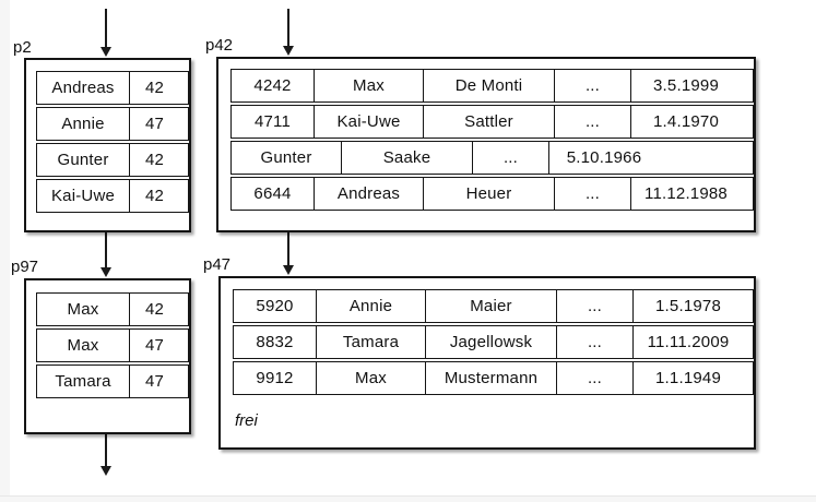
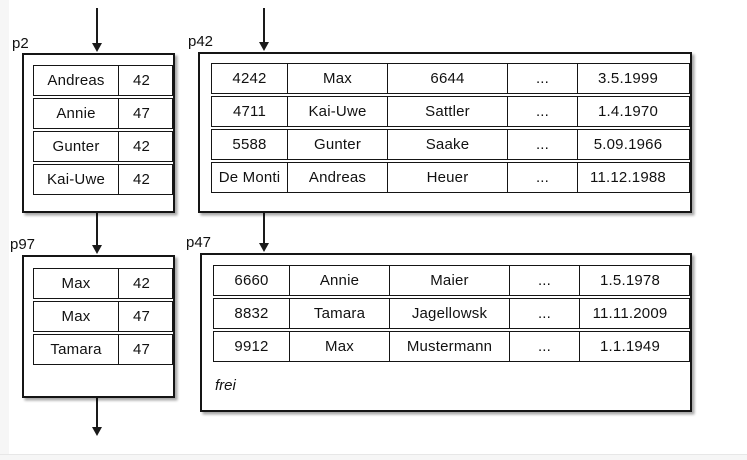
  p2
  Andreas
  42
  Annie
  47
  Gunter
  42
  Kai-Uwe
  42
  p42
  4242
  Max
- De Monti
+ 6644
  ...
  3.5.1999
  4711
  Kai-Uwe
  Sattler
  ...
  1.4.1970
+ 5588
  Gunter
  Saake
  ...
- 5.10.1966
+ 5.09.1966
- 6644
+ De Monti
  Andreas
  Heuer
  ...
  11.12.1988
  p97
  Max
  42
  Max
  47
  Tamara
  47
  p47
- 5920
+ 6660
  Annie
  Maier
  ...
  1.5.1978
  8832
  Tamara
  Jagellowsk
  ...
  11.11.2009
  9912
  Max
  Mustermann
  ...
  1.1.1949
  frei
